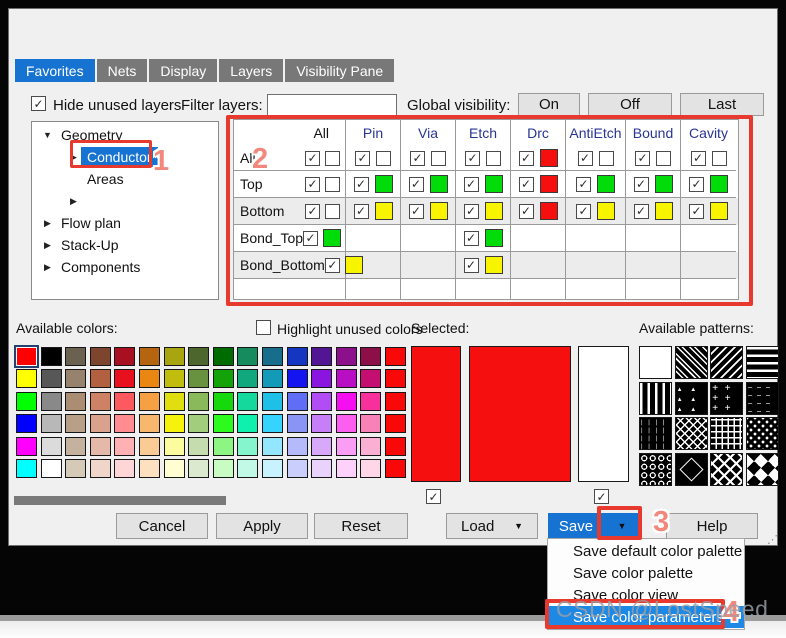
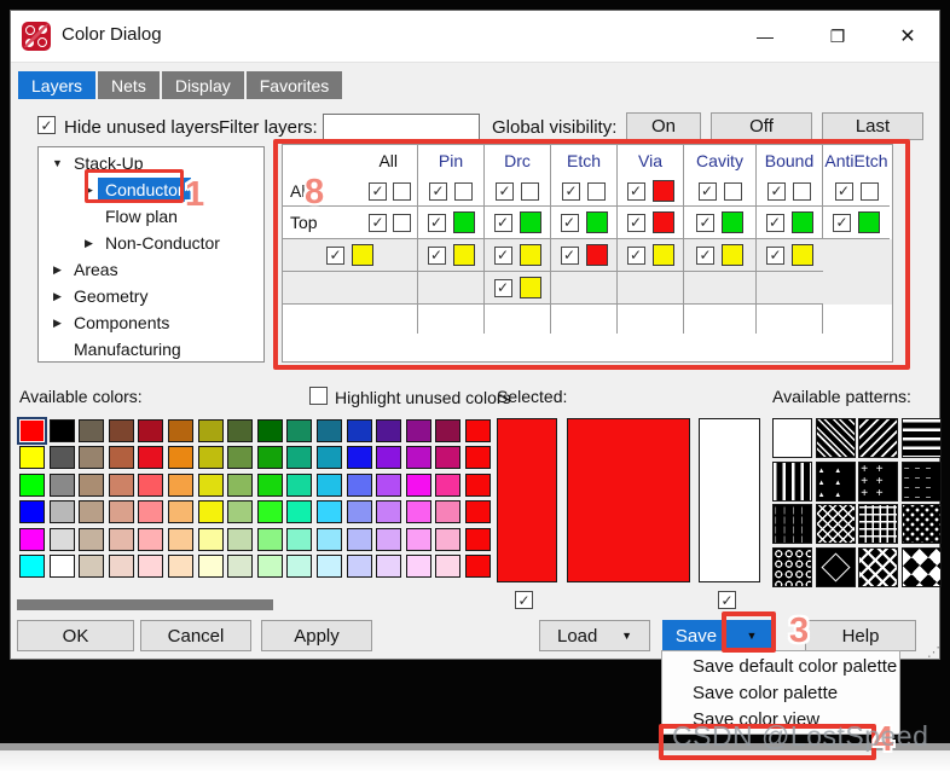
+ Color Dialog
+ —
+ ❐
+ ✕
- Favorites
+ Layers
  Nets
  Display
- Layers
+ Favorites
- Visibility Pane
  Hide unused layers
  Filter layers:
  Global visibility:
  On
  Off
  Last
  ▼
- Geometry
+ Stack-Up
  ▶
  Conductor
- Areas
+ Flow plan
  ▶
+ Non-Conductor
  ▶
- Flow plan
+ Areas
  ▶
- Stack-Up
+ Geometry
  ▶
  Components
+ Manufacturing
  All
  Pin
- Via
+ Drc
  Etch
- Drc
+ Via
- AntiEtch
+ Cavity
  Bound
- Cavity
+ AntiEtch
  All
  Top
- Bottom
- Bond_Top
- Bond_Bottom
  1
- 2
+ 8
  Available colors:
  Highlight unused colors
  Selected:
  Available patterns:
+ OK
  Cancel
  Apply
- Reset
  Load
  ▼
  Save
  ▼
  Help
  ⋰
  Save default color palette
  Save color palette
  Save color view
- Save color parameters
  3
  4
  CSDN @LostSpeed
